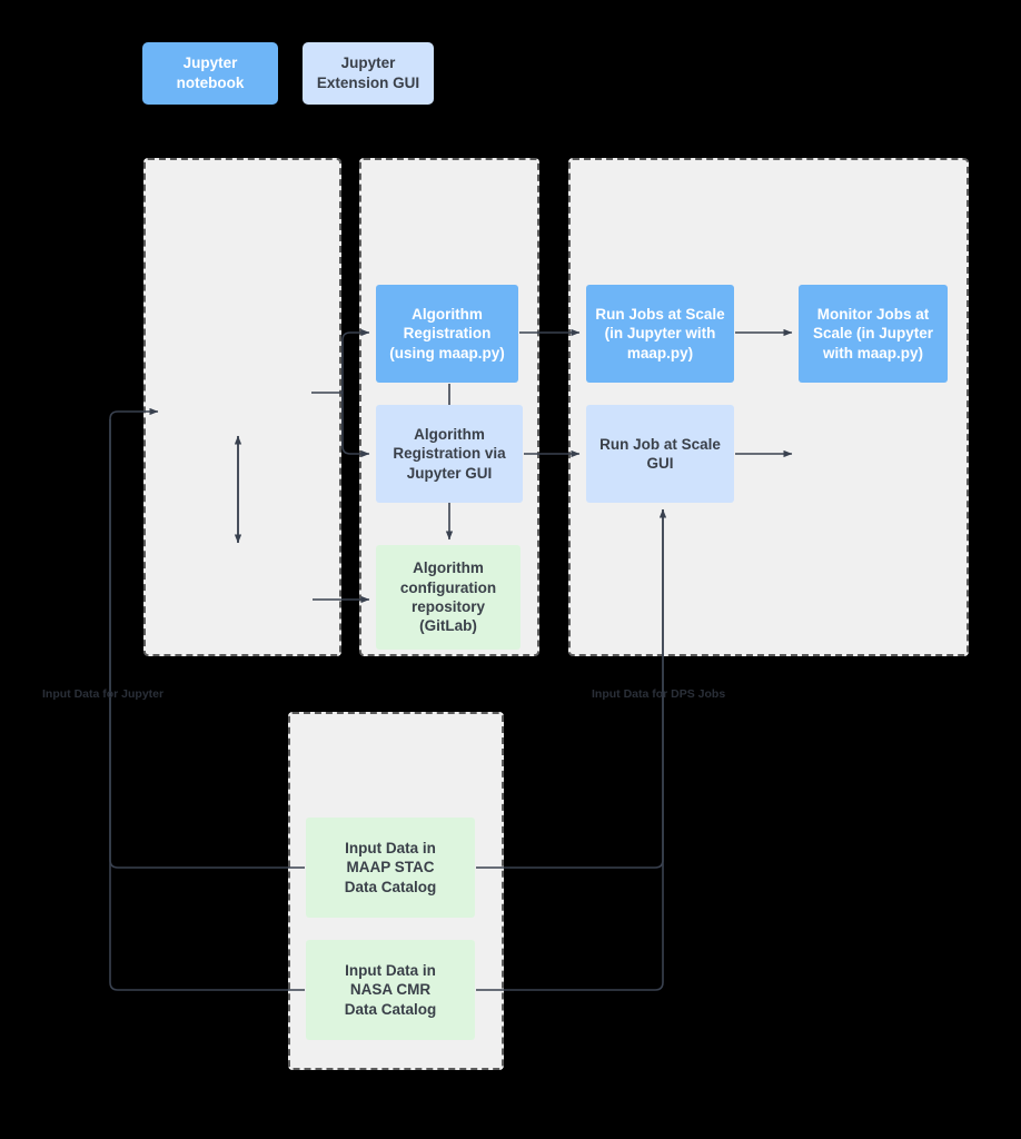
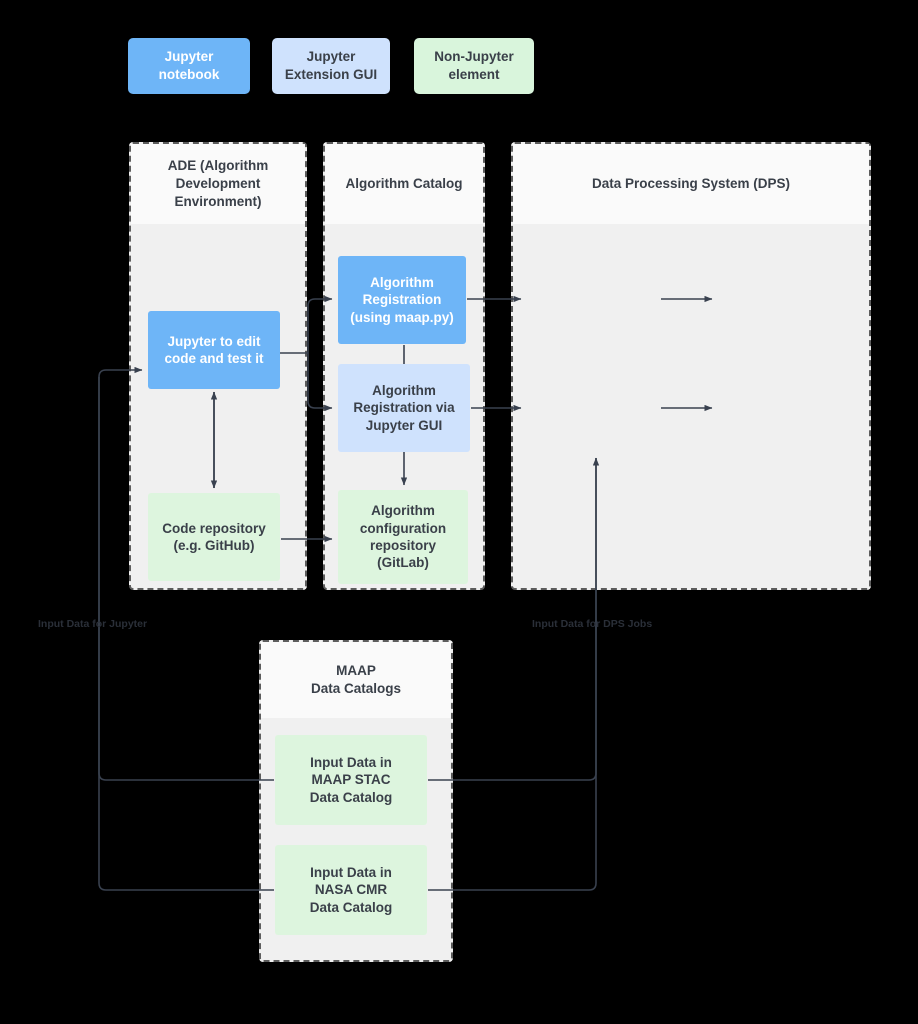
  Jupyter
  notebook
  Jupyter
  Extension GUI
+ Non-Jupyter
+ element
+ ADE (Algorithm
+ Development
+ Environment)
+ Algorithm Catalog
+ Data Processing System (DPS)
+ MAAP
+ Data Catalogs
+ Jupyter to edit
+ code and test it
+ Code repository
+ (e.g. GitHub)
  Algorithm
  Registration
  (using maap.py)
  Algorithm
  Registration via
  Jupyter GUI
  Algorithm
  configuration
  repository
  (GitLab)
- Run Jobs at Scale
- (in Jupyter with
- maap.py)
- Monitor Jobs at
- Scale (in Jupyter
- with maap.py)
- Run Job at Scale
- GUI
  Input Data in
  MAAP STAC
  Data Catalog
  Input Data in
  NASA CMR
  Data Catalog
  Input Data for Jupyter
  Input Data for DPS Jobs
